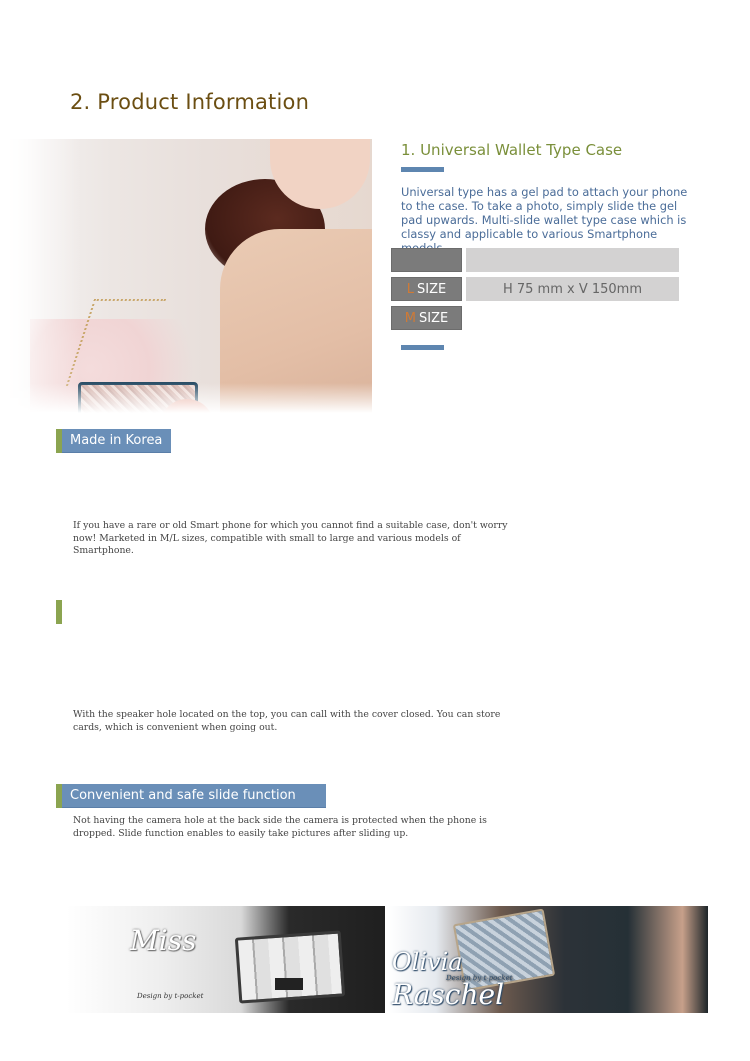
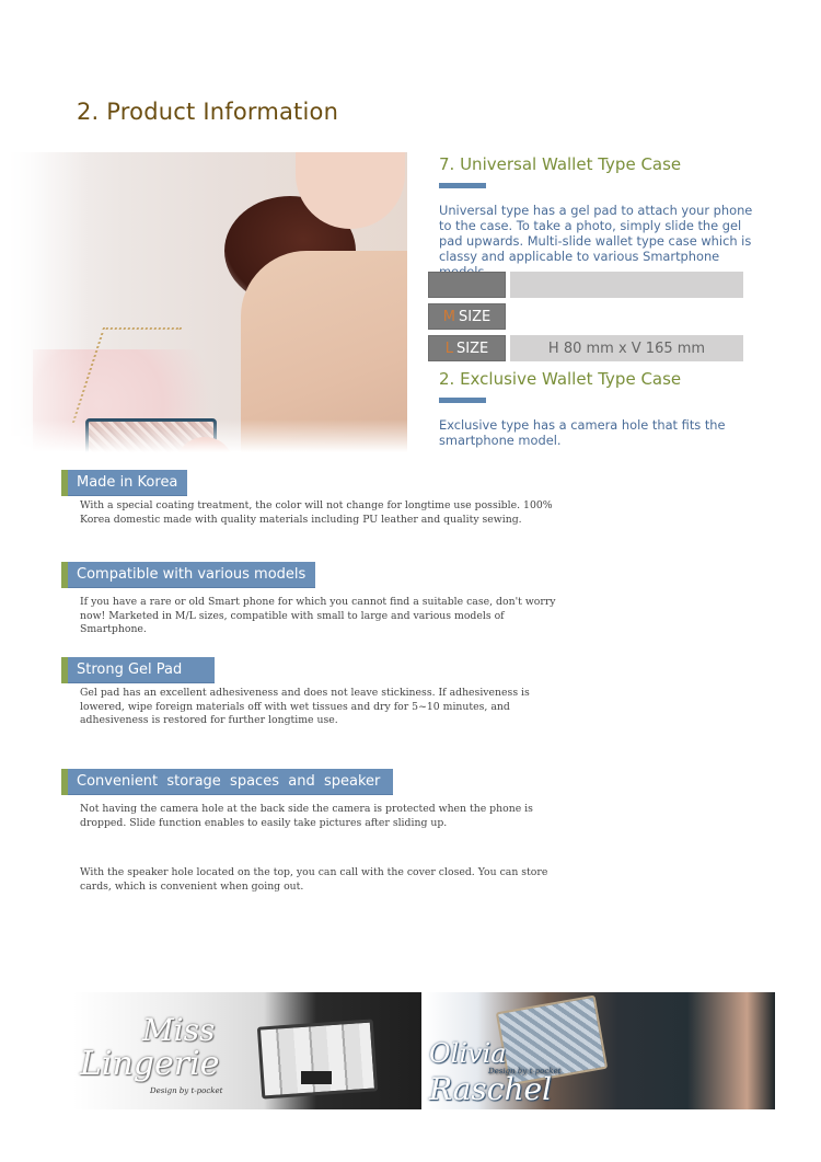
  2. Product Information
- 1. Universal Wallet Type Case
+ 7. Universal Wallet Type Case
  Universal type has a gel pad to attach your phone to the case. To take a photo, simply slide the gel pad upwards. Multi-slide wallet type case which is classy and applicable to various Smartphone
- L
+ M
  SIZE
- H 75 mm x V 150mm
- M
+ L
  SIZE
+ H 80 mm x V 165 mm
+ 2. Exclusive Wallet Type Case
+ Exclusive type has a camera hole that fits the smartphone model.
  Made in Korea
+ With a special coating treatment, the color will not change for longtime use possible. 100% Korea domestic made with quality materials including PU leather and quality sewing.
+ Compatible with various models
  If you have a rare or old Smart phone for which you cannot find a suitable case, don't worry now! Marketed in M/L sizes, compatible with small to large and various models of Smartphone.
+ Strong Gel Pad
+ Gel pad has an excellent adhesiveness and does not leave stickiness. If adhesiveness is lowered, wipe foreign materials off with wet tissues and dry for 5~10 minutes, and adhesiveness is restored for further longtime use.
+ Convenient storage spaces and speaker
- With the speaker hole located on the top, you can call with the cover closed. You can store cards, which is convenient when going out.
+ Not having the camera hole at the back side the camera is protected when the phone is dropped. Slide function enables to easily take pictures after sliding up.
- Convenient and safe slide function
- Not having the camera hole at the back side the camera is protected when the phone is dropped. Slide function enables to easily take pictures after sliding up.
+ With the speaker hole located on the top, you can call with the cover closed. You can store cards, which is convenient when going out.
  Miss
+ Lingerie
  Design by t-pocket
  Olivia
  Design by t-pocket
  Raschel
